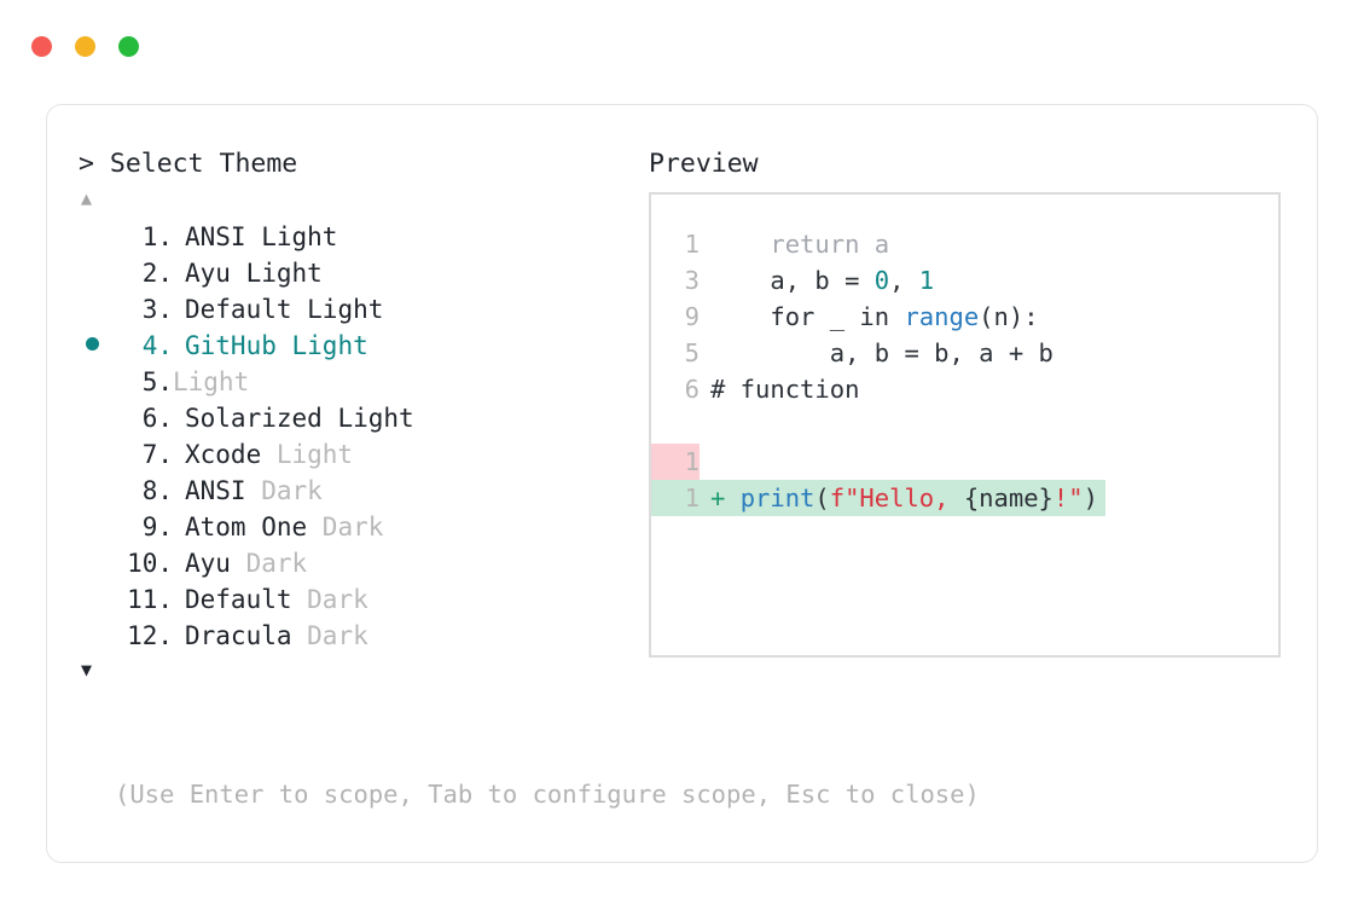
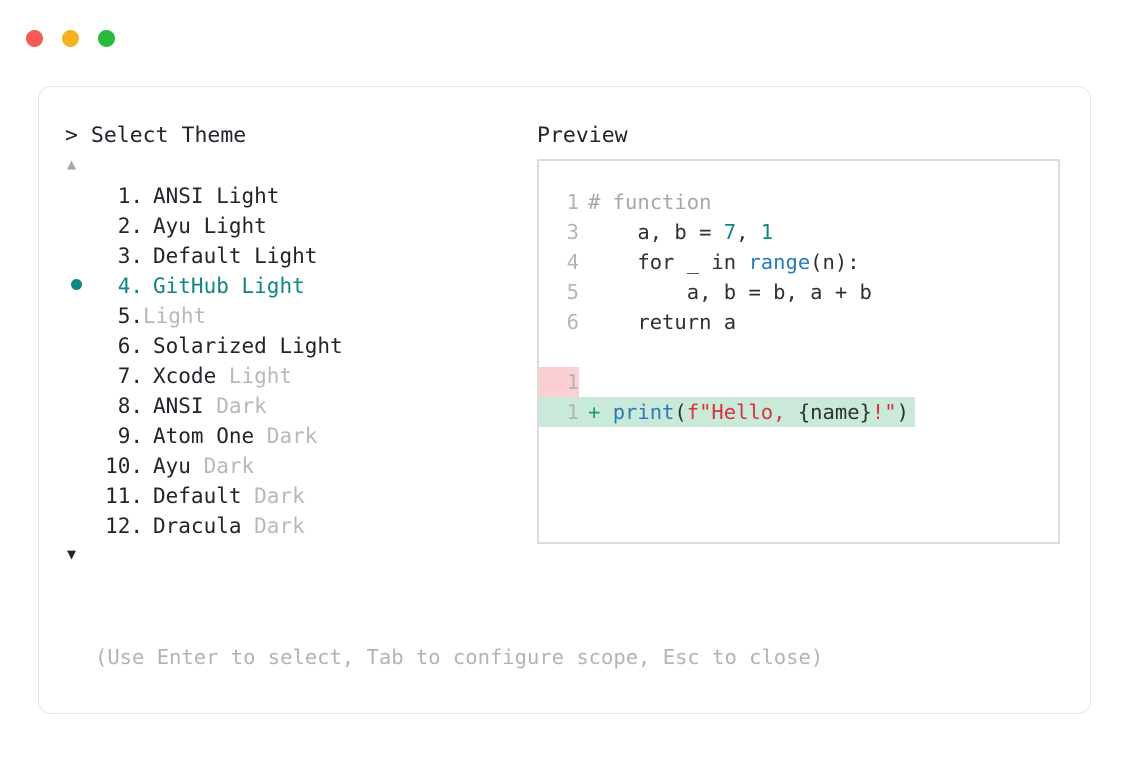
  > Select Theme
  ▲
  1.
  ANSI
  Light
  2.
  Ayu
  Light
  3.
  Default
  Light
  4.
  GitHub
  Light
  5.
  Light
  6.
  Solarized
  Light
  7.
  Xcode
  Light
  8.
  ANSI
  Dark
  9.
  Atom One
  Dark
  10.
  Ayu
  Dark
  11.
  Default
  Dark
  12.
  Dracula
  Dark
  ▼
  Preview
  1
- return a
+ # function
  3
- a, b = 0, 1
+ a, b = 7, 1
- 9
+ 4
  for _ in range(n):
  5
  a, b = b, a + b
  6
- # function
+ return a
  1
  1
  + print(f"Hello, {name}!")
- (Use Enter to scope, Tab to configure scope, Esc to close)
+ (Use Enter to select, Tab to configure scope, Esc to close)
